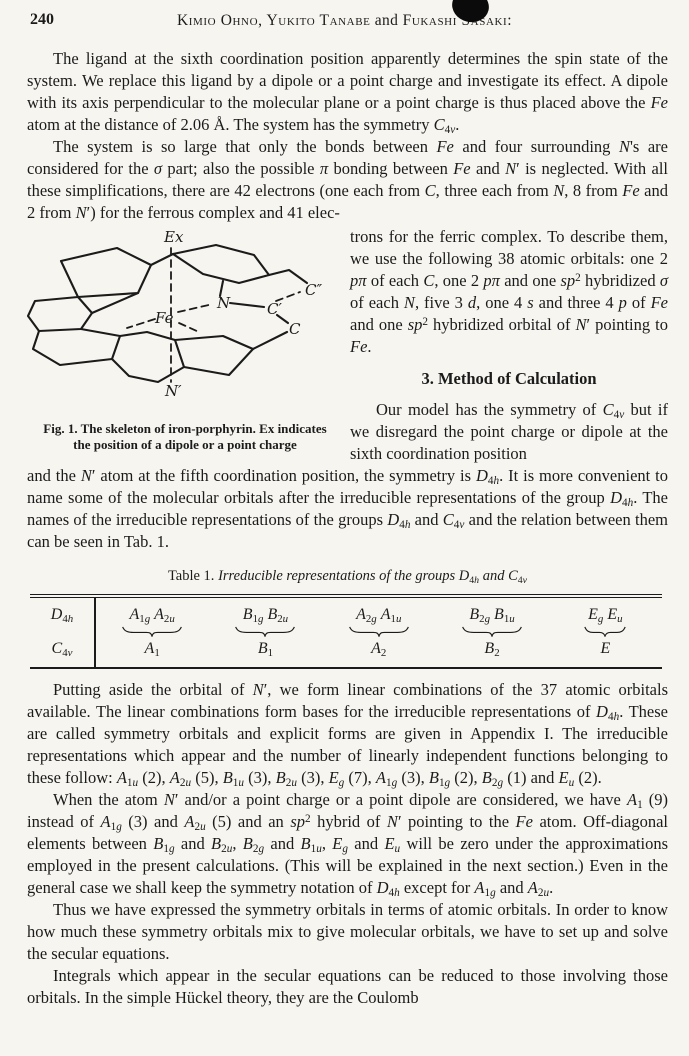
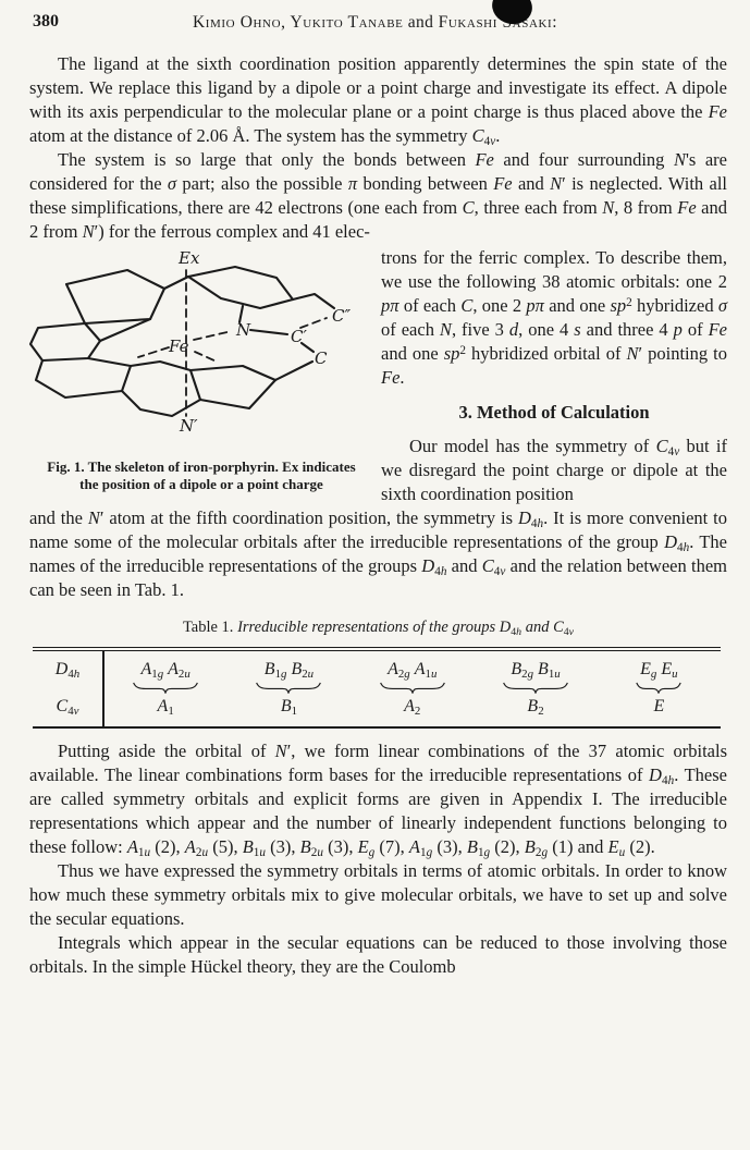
- 240
+ 380
  Kimio Ohno, Yukito Tanabe and Fukashisaki:
  The ligand at the sixth coordination position apparently determines the spin state of the system. We replace this ligand by a dipole or a point charge and investigate its effect. A dipole with its axis perpendicular to the molecular plane or a point charge is thus placed above the Fe atom at the distance of 2.06 Å. The system has the symmetry C4v.
  The system is so large that only the bonds between Fe and four surrounding N's are considered for the σ part; also the possible π bonding between Fe and N′ is neglected. With all these simplifications, there are 42 electrons (one each from C, three each from N, 8 from Fe and 2 from N′) for the ferrous complex and 41 elec-
  Ex
  Fe
  N
  C″
  C′
  C
  N′
  Fig. 1. The skeleton of iron-porphyrin. Ex indicates
  the position of a dipole or a point charge
  trons for the ferric complex. To describe them, we use the following 38 atomic orbitals: one 2 pπ of each C, one 2 pπ and one sp2 hybridized σ of each N, five 3 d, one 4 s and three 4 p of Fe and one sp2 hybridized orbital of N′ pointing to Fe.
  3. Method of Calculation
  Our model has the symmetry of C4v but if we disregard the point charge or dipole at the sixth coordination position
  and the N′ atom at the fifth coordination position, the symmetry is D4h. It is more convenient to name some of the molecular orbitals after the irreducible representations of the group D4h. The names of the irreducible representations of the groups D4h and C4v and the relation between them can be seen in Tab. 1.
  Table 1. Irreducible representations of the groups D4h and C4v
  D4h
  C4v
  A1g A2u
  A1
  B1g B2u
  B1
  A2g A1u
  A2
  B2g B1u
  B2
  Eg Eu
  E
  Putting aside the orbital of N′, we form linear combinations of the 37 atomic orbitals available. The linear combinations form bases for the irreducible representations of D4h. These are called symmetry orbitals and explicit forms are given in Appendix I. The irreducible representations which appear and the number of linearly independent functions belonging to these follow: A1u (2), A2u (5), B1u (3), B2u (3), Eg (7), A1g (3), B1g (2), B2g (1) and Eu (2).
- When the atom N′ and/or a point charge or a point dipole are considered, we have A1 (9) instead of A1g (3) and A2u (5) and an sp2 hybrid of N′ pointing to the Fe atom. Off-diagonal elements between B1g and B2u, B2g and B1u, Eg and Eu will be zero under the approximations employed in the present calculations. (This will be explained in the next section.) Even in the general case we shall keep the symmetry notation of D4h except for A1g and A2u.
  Thus we have expressed the symmetry orbitals in terms of atomic orbitals. In order to know how much these symmetry orbitals mix to give molecular orbitals, we have to set up and solve the secular equations.
  Integrals which appear in the secular equations can be reduced to those involving those orbitals. In the simple Hückel theory, they are the Coulomb
